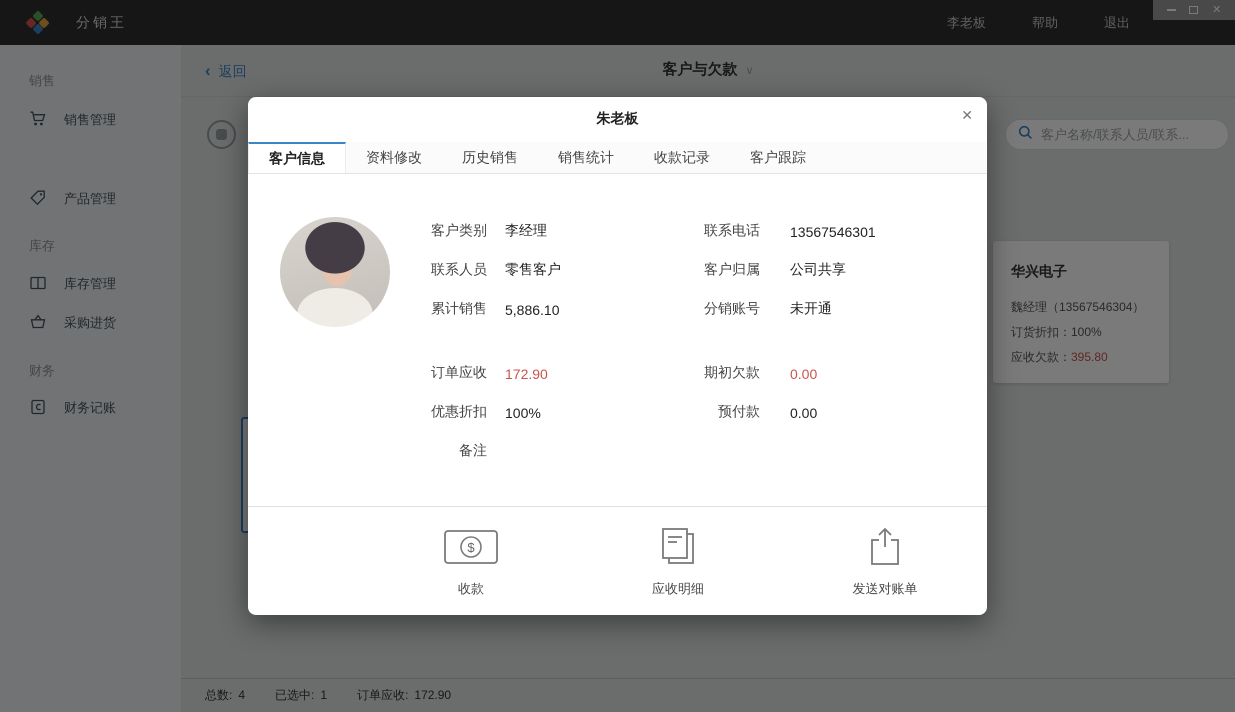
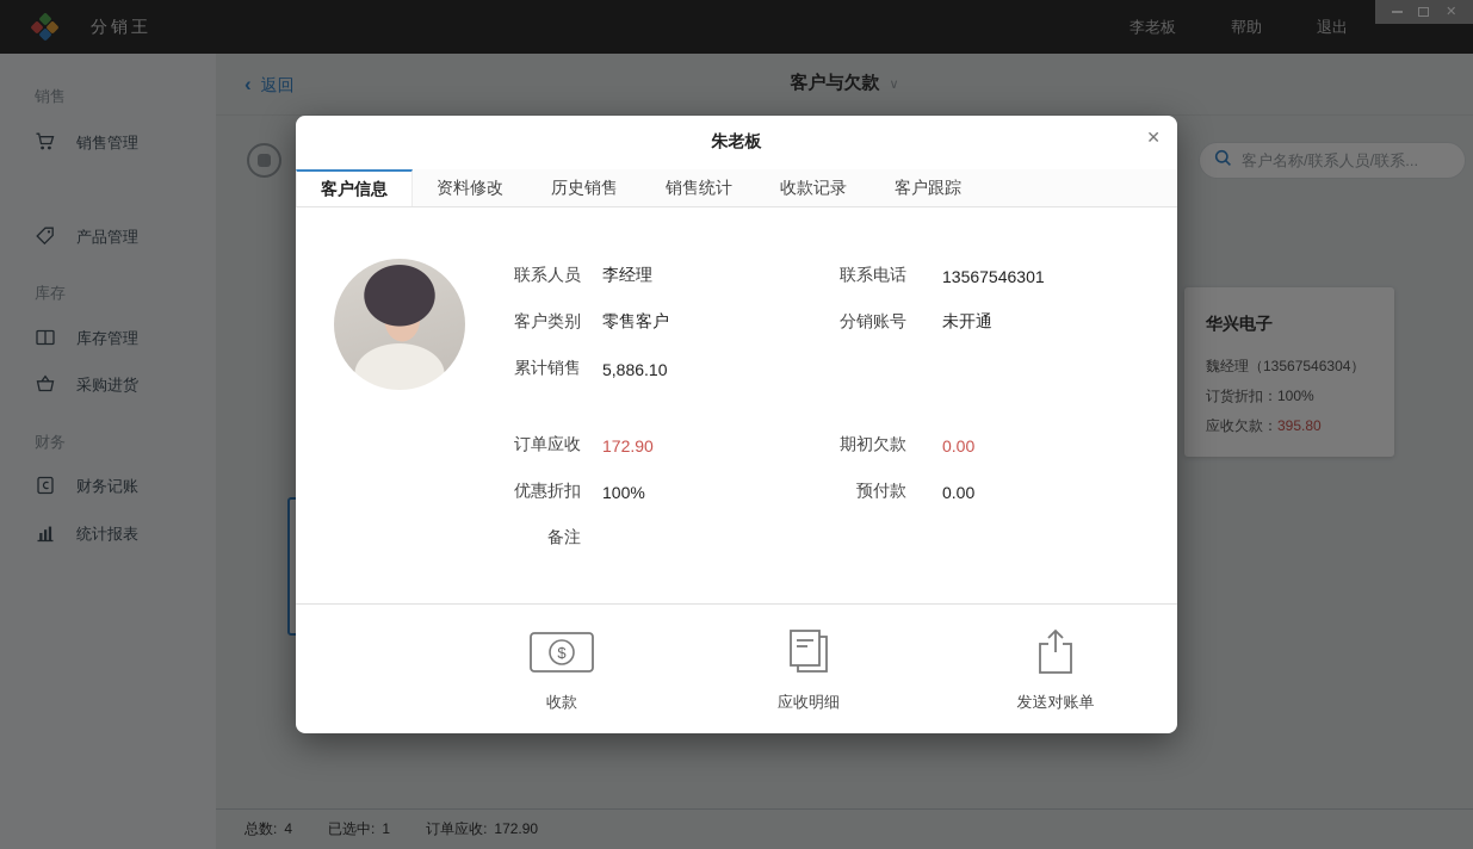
  分销王
  李老板
  帮助
  退出
  ✕
  销售
  销售管理
  产品管理
  库存
  库存管理
  采购进货
  财务
  财务记账
+ 统计报表
  ‹ 返回
  客户与欠款 ∨
  客户名称/联系人员/联系...
  华兴电子
  魏经理（13567546304）
  订货折扣：100%
  应收欠款：395.80
  总数: 4
  已选中: 1
  订单应收: 172.90
  朱老板
  ✕
  客户信息
  资料修改
  历史销售
  销售统计
  收款记录
  客户跟踪
- 客户类别
+ 联系人员
  李经理
- 联系人员
+ 客户类别
  零售客户
  累计销售
  5,886.10
  订单应收
  172.90
  优惠折扣
  100%
  备注
  联系电话
  13567546301
- 客户归属
- 公司共享
  分销账号
  未开通
  期初欠款
  0.00
  预付款
  0.00
  $
  收款
  应收明细
  发送对账单
